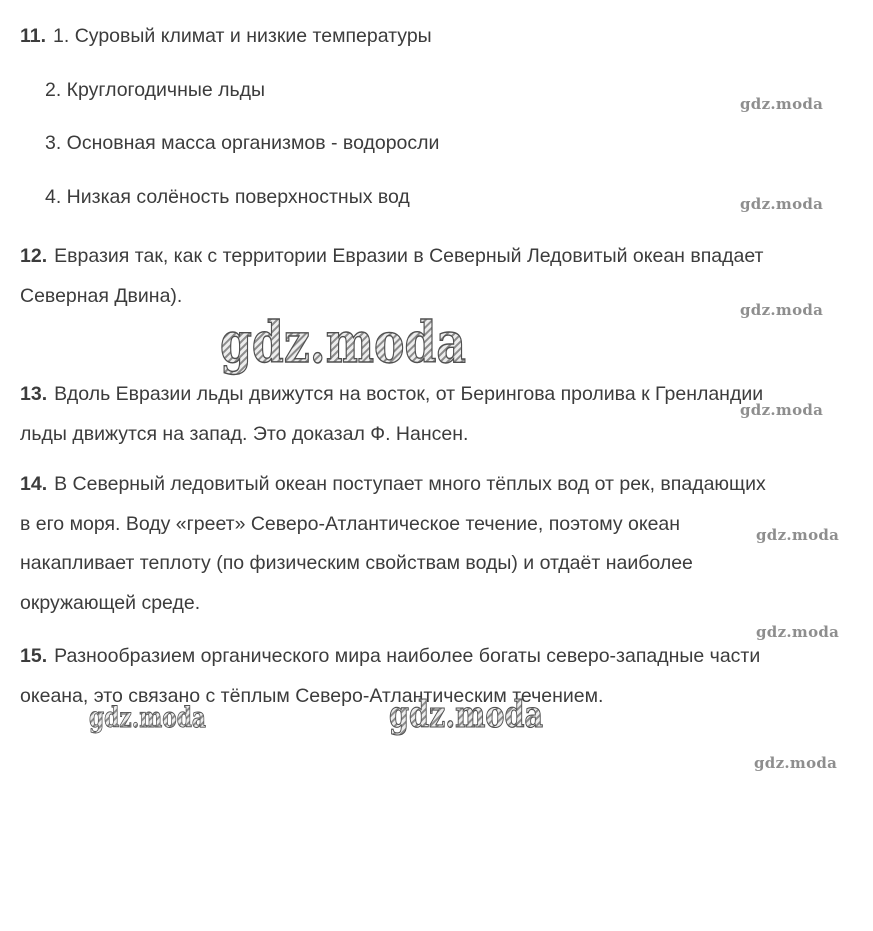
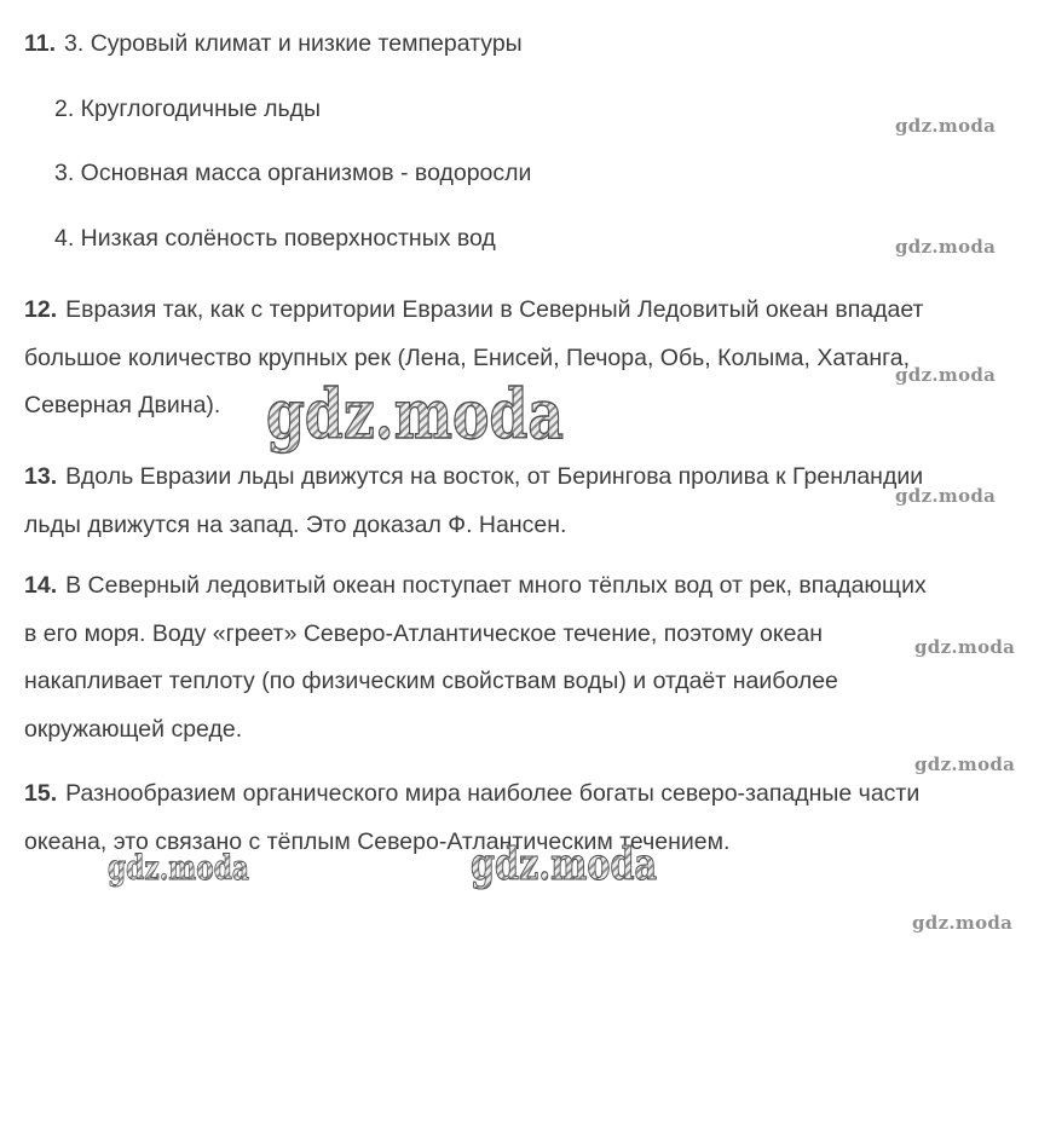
- 11. 1. Суровый климат и низкие температуры
+ 11. 3. Суровый климат и низкие температуры
  2. Круглогодичные льды
  3. Основная масса организмов - водоросли
  4. Низкая солёность поверхностных вод
  12. Евразия так, как с территории Евразии в Северный Ледовитый океан впадает
+ большое количество крупных рек (Лена, Енисей, Печора, Обь, Колыма, Хатанга,
  Северная Двина).
  13. Вдоль Евразии льды движутся на восток, от Берингова пролива к Гренландии
  льды движутся на запад. Это доказал Ф. Нансен.
  14. В Северный ледовитый океан поступает много тёплых вод от рек, впадающих
  в его моря. Воду «греет» Северо-Атлантическое течение, поэтому океан
  накапливает теплоту (по физическим свойствам воды) и отдаёт наиболее
  окружающей среде.
  15. Разнообразием органического мира наиболее богаты северо-западные части
  океана, это связано с тёплым Северо-Атлантическим течением.
  gdz.moda
  gdz.moda
  gdz.moda
  gdz.moda
  gdz.moda
  gdz.moda
  gdz.moda
  gdz.moda
  gdz.moda
  gdz.moda
